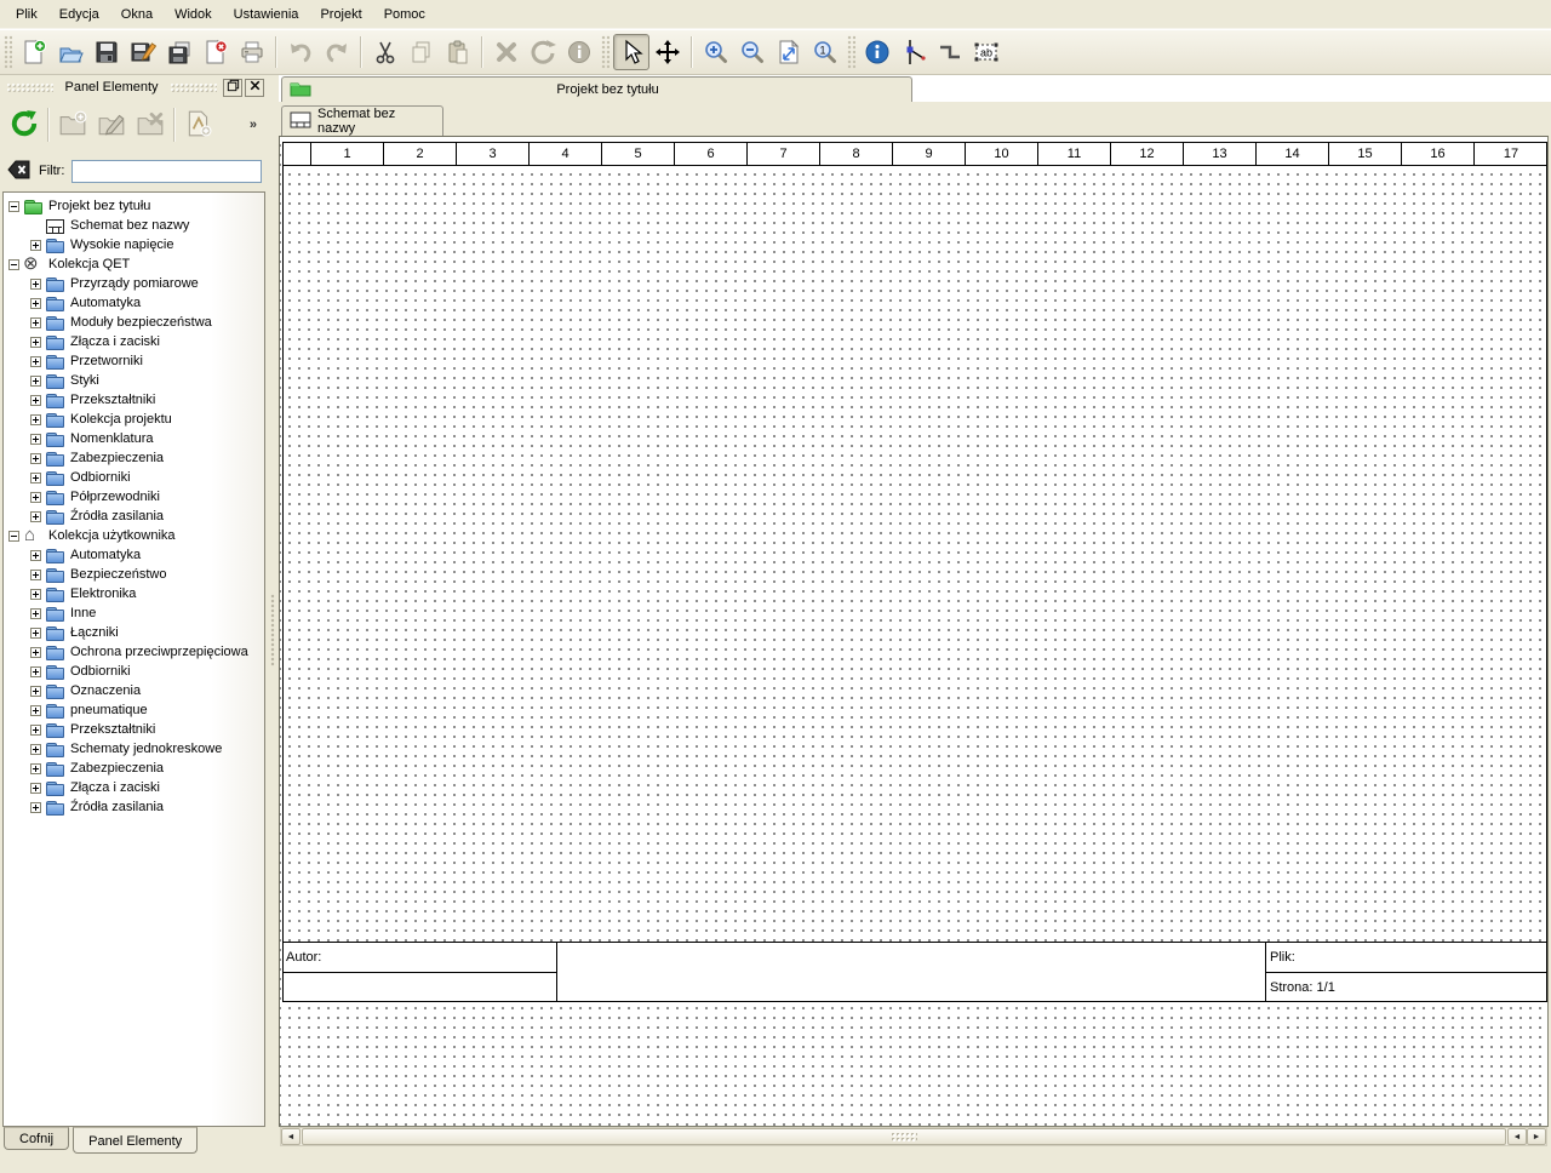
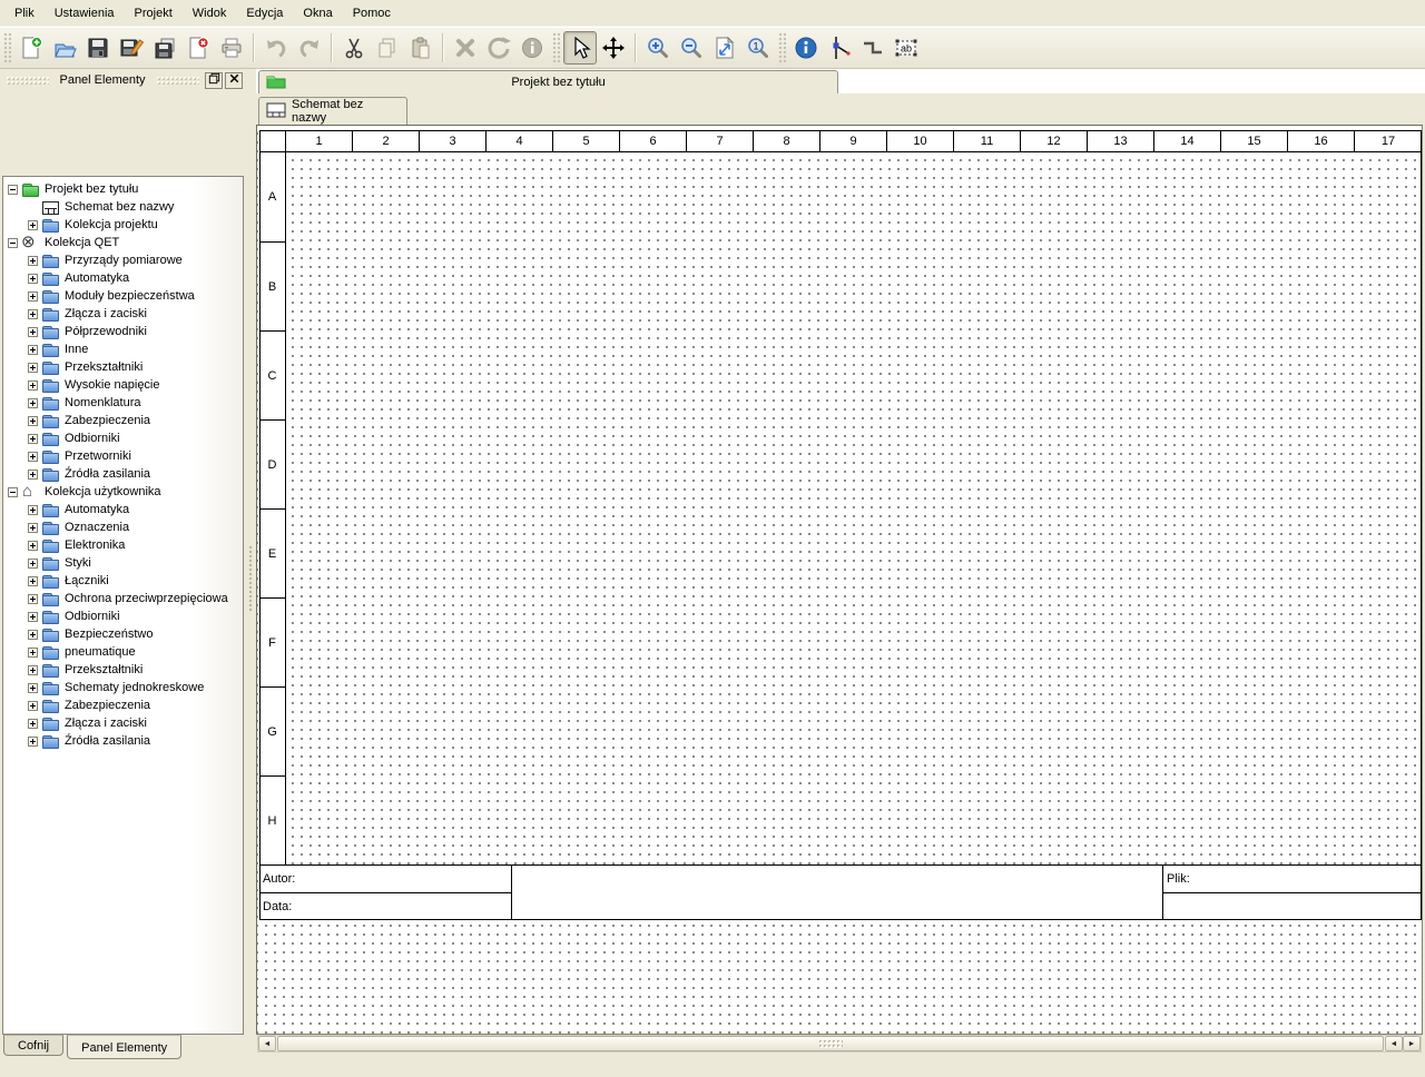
  Plik
- Edycja
+ Ustawienia
- Okna
+ Projekt
  Widok
- Ustawienia
+ Edycja
- Projekt
+ Okna
  Pomoc
  1
  ab
  Panel Elementy
- »
- Filtr:
  Projekt bez tytułu
  Schemat bez nazwy
- Wysokie napięcie
+ Kolekcja projektu
  Kolekcja QET
  Przyrządy pomiarowe
  Automatyka
  Moduły bezpieczeństwa
  Złącza i zaciski
- Przetworniki
+ Półprzewodniki
- Styki
+ Inne
  Przekształtniki
- Kolekcja projektu
+ Wysokie napięcie
  Nomenklatura
  Zabezpieczenia
  Odbiorniki
- Półprzewodniki
+ Przetworniki
  Źródła zasilania
  Kolekcja użytkownika
  Automatyka
- Bezpieczeństwo
+ Oznaczenia
  Elektronika
- Inne
+ Styki
  Łączniki
  Ochrona przeciwprzepięciowa
  Odbiorniki
- Oznaczenia
+ Bezpieczeństwo
  pneumatique
  Przekształtniki
  Schematy jednokreskowe
  Zabezpieczenia
  Złącza i zaciski
  Źródła zasilania
  Cofnij
  Panel Elementy
  Projekt bez tytułu
  Schemat bez nazwy
  1
  2
  3
  4
  5
  6
  7
  8
  9
  10
  11
  12
  13
  14
  15
  16
  17
+ A
+ B
+ C
+ D
+ E
+ F
+ G
+ H
  Autor:
+ Data:
  Plik:
- Strona: 1/1
